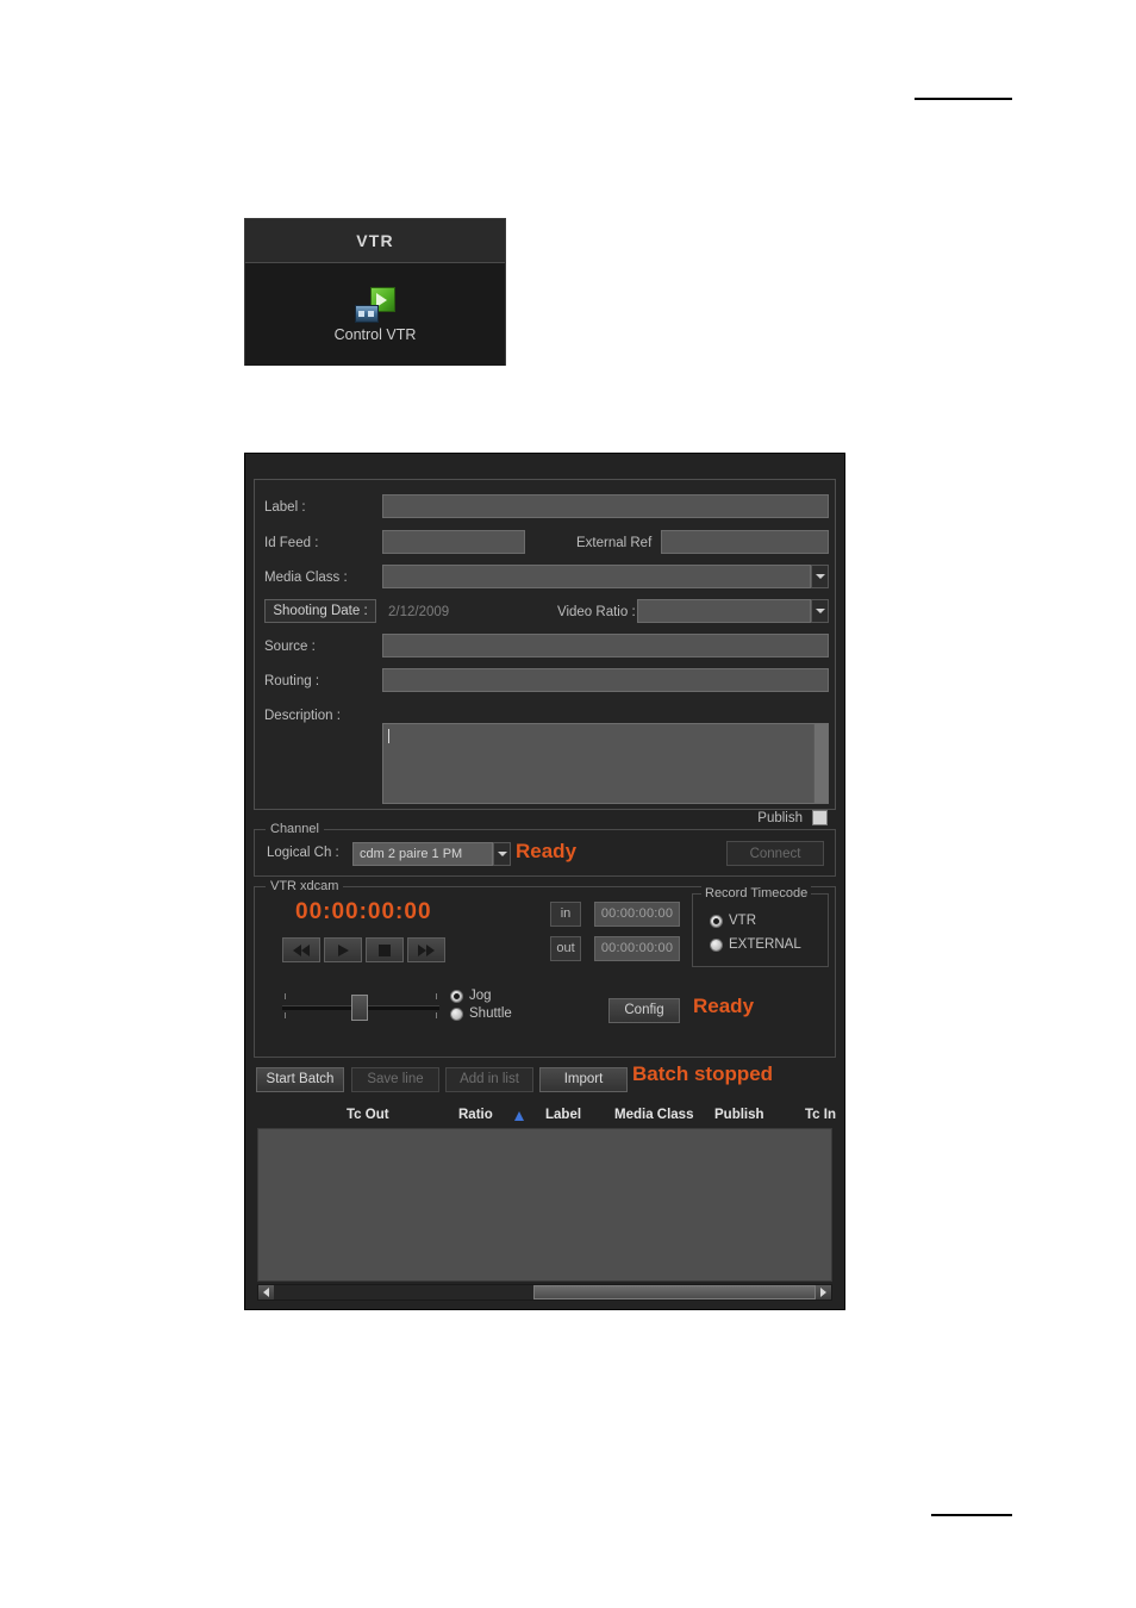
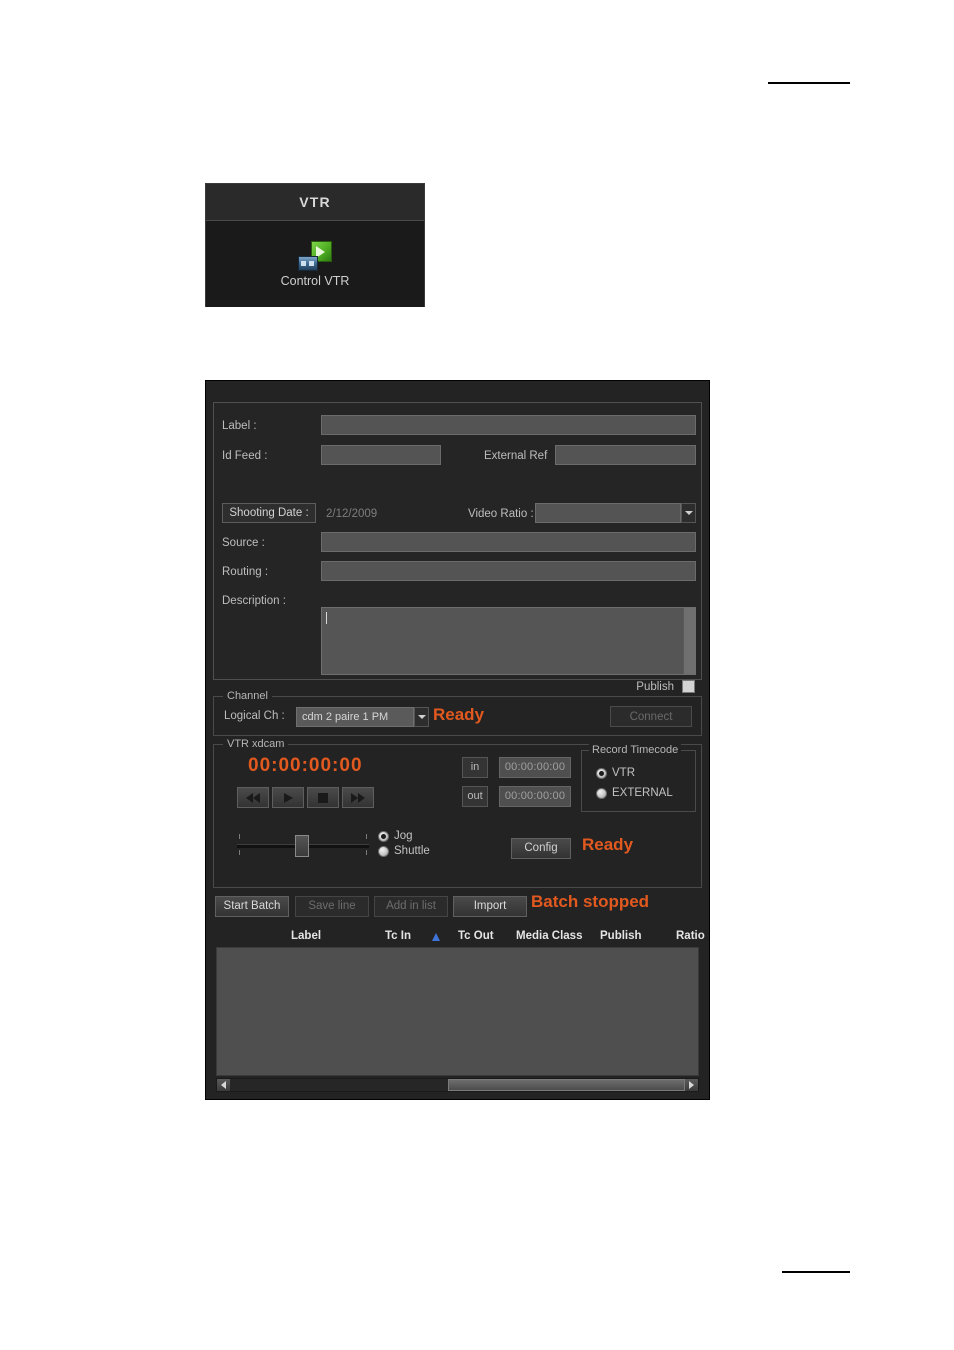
  VTR
  Control VTR
  Label :
  Id Feed :
  External Ref
- Media Class :
  Shooting Date :
  2/12/2009
  Video Ratio :
  Source :
  Routing :
  Description :
  Publish
  Channel
  Logical Ch :
  cdm 2 paire 1 PM
  Ready
  Connect
  VTR xdcam
  00:00:00:00
  Jog
  Shuttle
  in
  00:00:00:00
  out
  00:00:00:00
  Record Timecode
  VTR
  EXTERNAL
  Config
  Ready
  Start Batch
  Save line
  Add in list
  Import
  Batch stopped
- Tc Out
+ Label
- Ratio
+ Tc In
- Label
+ Tc Out
  Media Class
  Publish
- Tc In
+ Ratio
